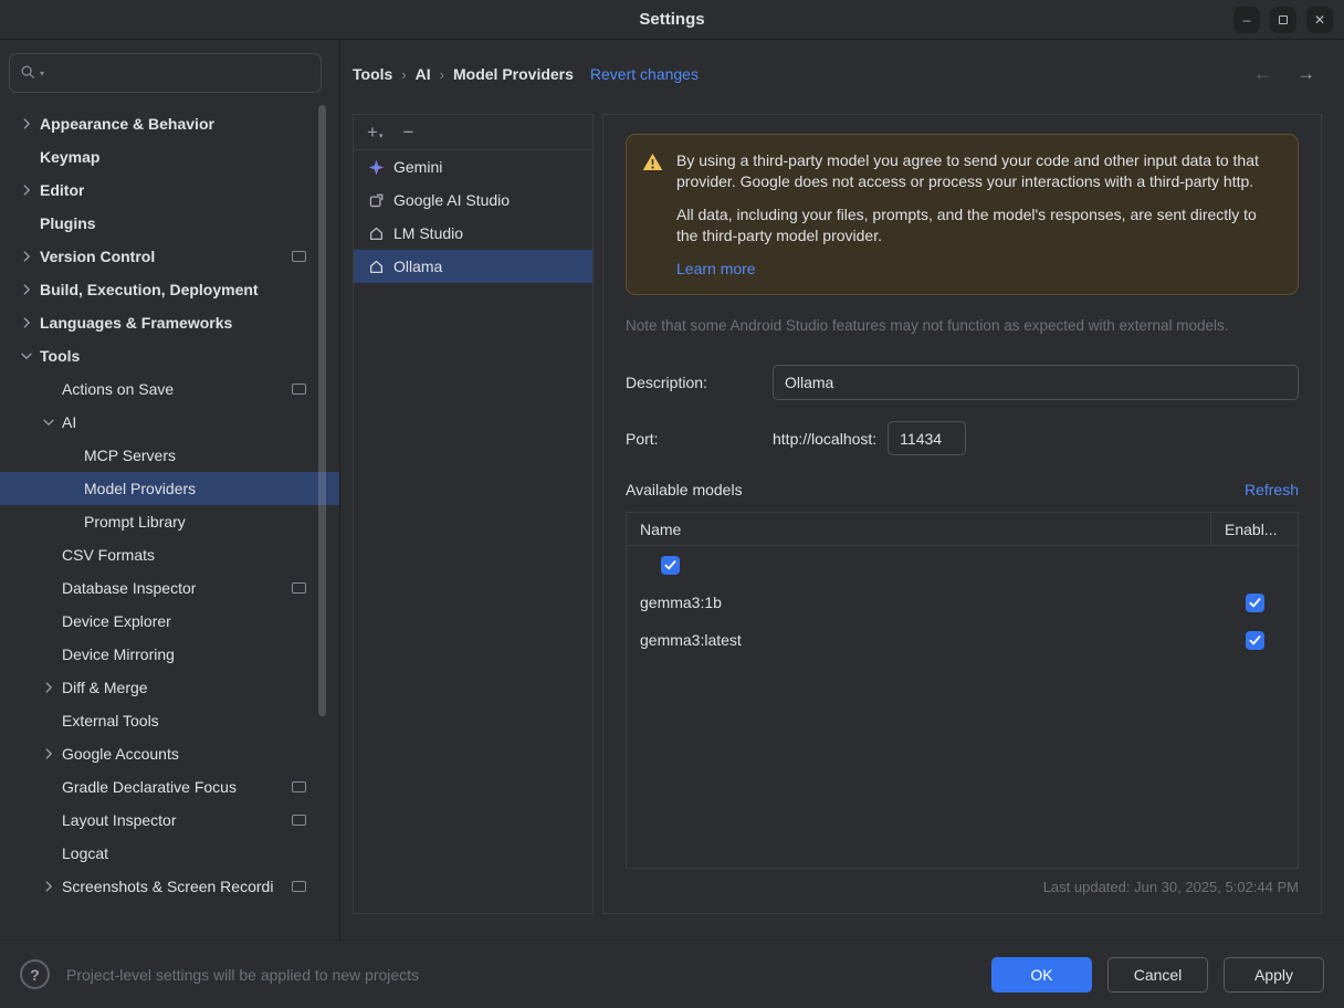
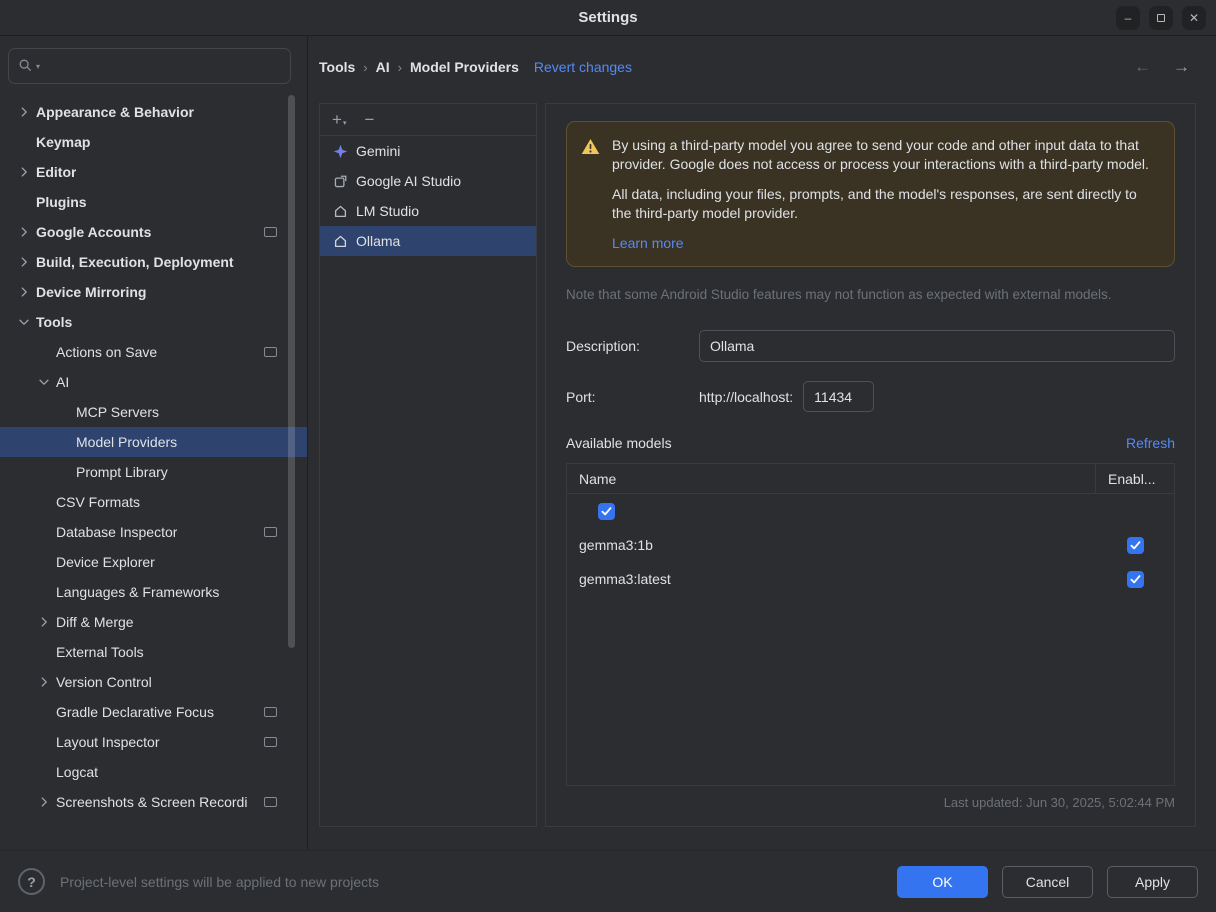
  Settings
  –
  ✕
  ▾
  Appearance & Behavior
  Keymap
  Editor
  Plugins
- Version Control
+ Google Accounts
  Build, Execution, Deployment
- Languages & Frameworks
+ Device Mirroring
  Tools
  Actions on Save
  AI
  MCP Servers
  Model Providers
  Prompt Library
  CSV Formats
  Database Inspector
  Device Explorer
- Device Mirroring
+ Languages & Frameworks
  Diff & Merge
  External Tools
- Google Accounts
+ Version Control
  Gradle Declarative Focus
  Layout Inspector
  Logcat
  Screenshots & Screen Recordi
  Tools
  ›
  AI
  ›
  Model Providers
  Revert changes
  ←
  →
  +
  −
  Gemini
  Google AI Studio
  LM Studio
  Ollama
- By using a third-party model you agree to send your code and other input data to that provider. Google does not access or process your interactions with a third-party http.
+ By using a third-party model you agree to send your code and other input data to that provider. Google does not access or process your interactions with a third-party model.
  All data, including your files, prompts, and the model's responses, are sent directly to the third-party model provider.
  Learn more
  Note that some Android Studio features may not function as expected with external models.
  Description:
  Ollama
  Port:
  http://localhost:
  11434
  Available models
  Refresh
  Name
  Enabl...
  gemma3:1b
  gemma3:latest
  Last updated: Jun 30, 2025, 5:02:44 PM
  ?
  Project-level settings will be applied to new projects
  OK
  Cancel
  Apply
